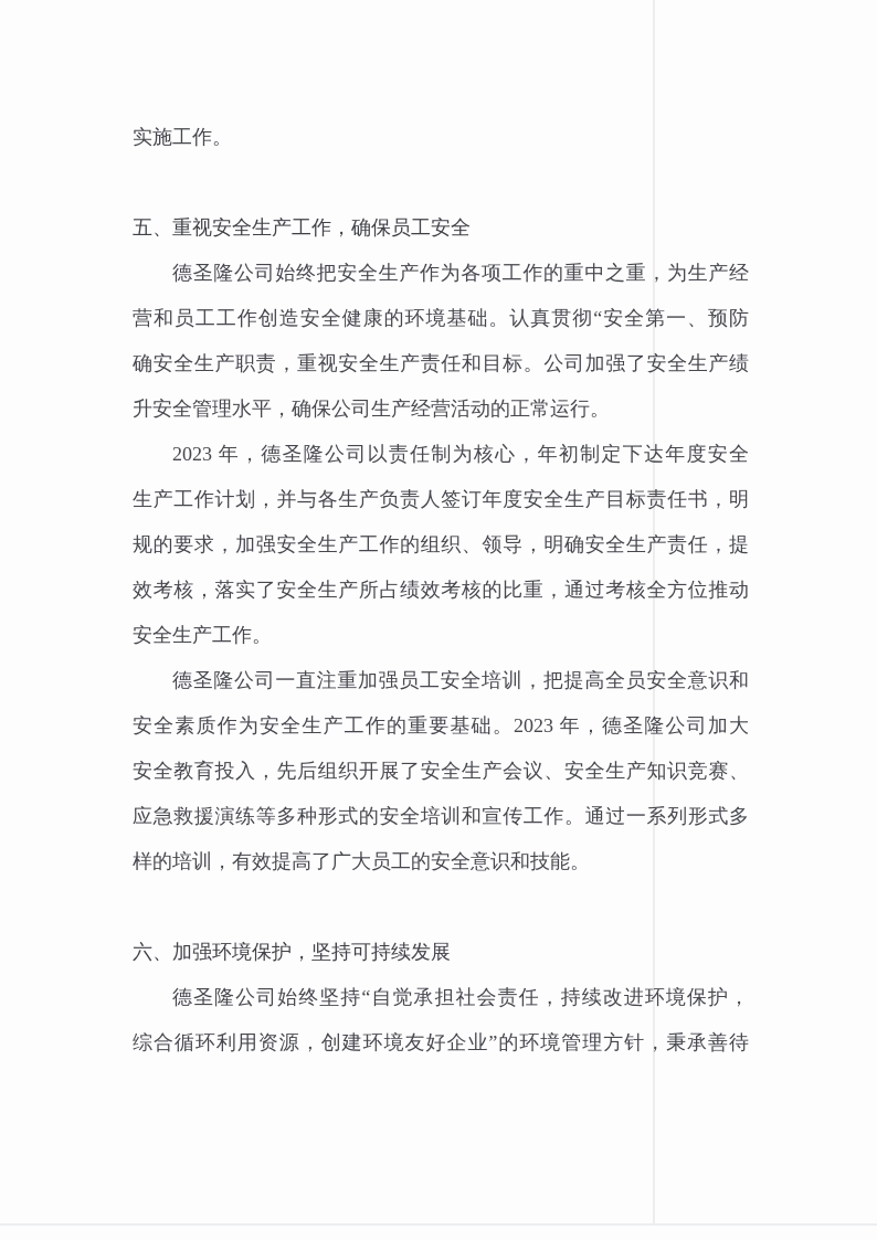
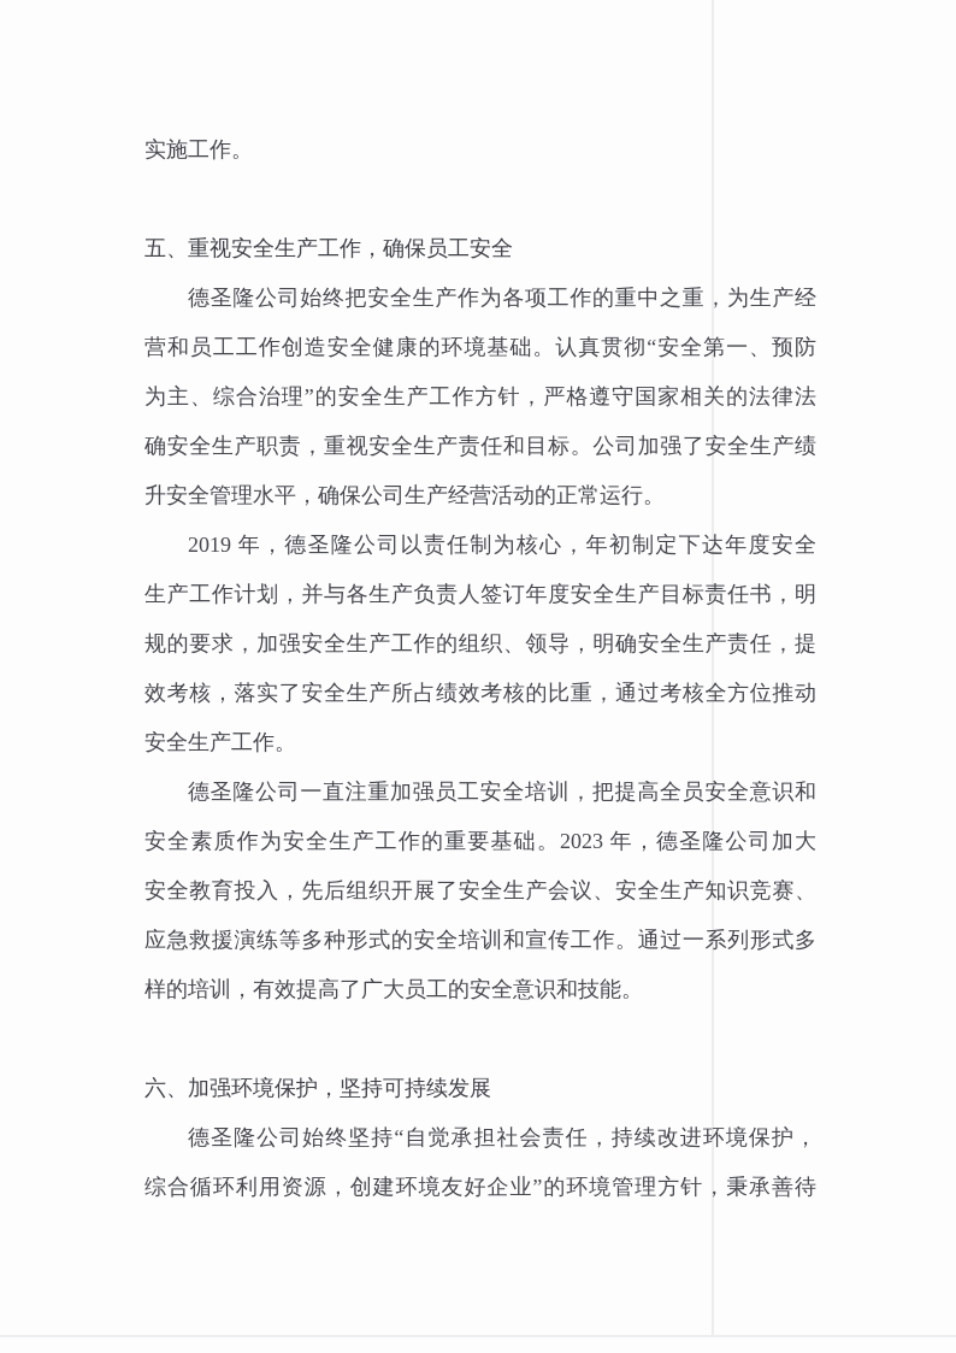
  实施工作。
  五、重视安全生产工作，确保员工安全
  德圣隆公司始终把安全生产作为各项工作的重中之重，为生产经
  营和员工工作创造安全健康的环境基础。认真贯彻“安全第一、预防
+ 为主、综合治理”的安全生产工作方针，严格遵守国家相关的法律法
  确安全生产职责，重视安全生产责任和目标。公司加强了安全生产绩
  升安全管理水平，确保公司生产经营活动的正常运行。
- 2023 年，德圣隆公司以责任制为核心，年初制定下达年度安全
+ 2019 年，德圣隆公司以责任制为核心，年初制定下达年度安全
  生产工作计划，并与各生产负责人签订年度安全生产目标责任书，明
  规的要求，加强安全生产工作的组织、领导，明确安全生产责任，提
  效考核，落实了安全生产所占绩效考核的比重，通过考核全方位推动
  安全生产工作。
  德圣隆公司一直注重加强员工安全培训，把提高全员安全意识和
  安全素质作为安全生产工作的重要基础。2023 年，德圣隆公司加大
  安全教育投入，先后组织开展了安全生产会议、安全生产知识竞赛、
  应急救援演练等多种形式的安全培训和宣传工作。通过一系列形式多
  样的培训，有效提高了广大员工的安全意识和技能。
  六、加强环境保护，坚持可持续发展
  德圣隆公司始终坚持“自觉承担社会责任，持续改进环境保护，
  综合循环利用资源，创建环境友好企业”的环境管理方针，秉承善待
